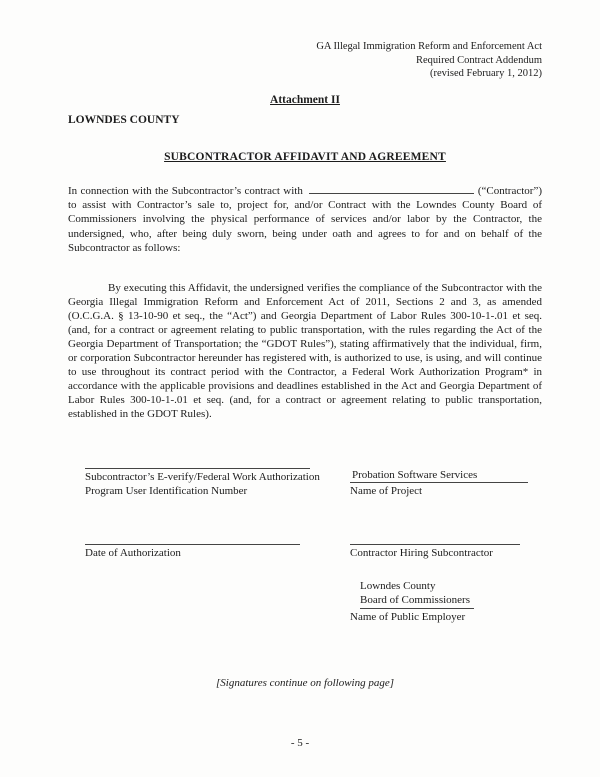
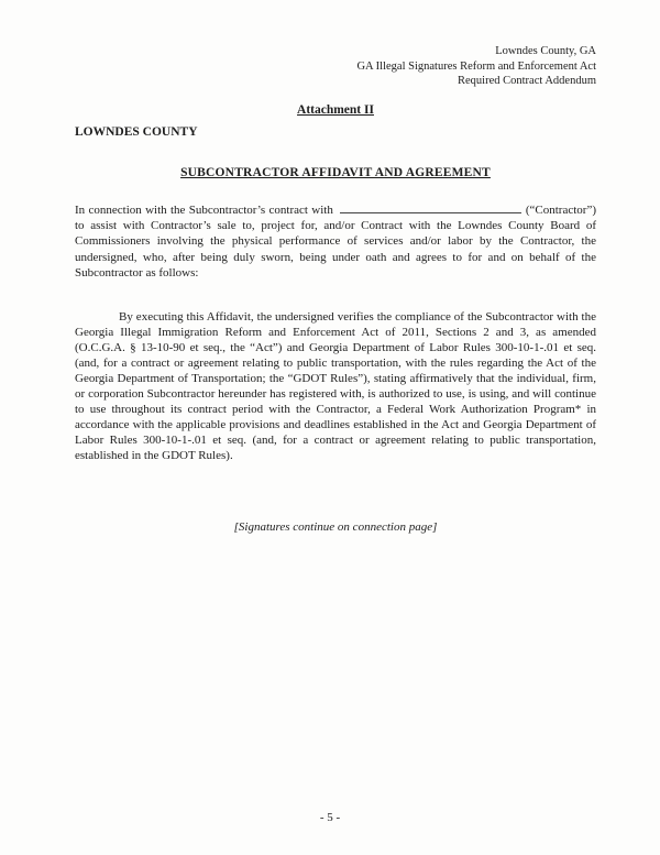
+ Lowndes County, GA
- GA Illegal Immigration Reform and Enforcement Act
+ GA Illegal Signatures Reform and Enforcement Act
  Required Contract Addendum
- (revised February 1, 2012)
  Attachment II
  LOWNDES COUNTY
  SUBCONTRACTOR AFFIDAVIT AND AGREEMENT
  In connection with the Subcontractor’s contract with (“Contractor”) to assist with Contractor’s sale to, project for, and/or Contract with the Lowndes County Board of Commissioners involving the physical performance of services and/or labor by the Contractor, the undersigned, who, after being duly sworn, being under oath and agrees to for and on behalf of the Subcontractor as follows:
  By executing this Affidavit, the undersigned verifies the compliance of the Subcontractor with the Georgia Illegal Immigration Reform and Enforcement Act of 2011, Sections 2 and 3, as amended (O.C.G.A. § 13-10-90 et seq., the “Act”) and Georgia Department of Labor Rules 300-10-1-.01 et seq. (and, for a contract or agreement relating to public transportation, with the rules regarding the Act of the Georgia Department of Transportation; the “GDOT Rules”), stating affirmatively that the individual, firm, or corporation Subcontractor hereunder has registered with, is authorized to use, is using, and will continue to use throughout its contract period with the Contractor, a Federal Work Authorization Program* in accordance with the applicable provisions and deadlines established in the Act and Georgia Department of Labor Rules 300-10-1-.01 et seq. (and, for a contract or agreement relating to public transportation, established in the GDOT Rules).
- Subcontractor’s E-verify/Federal Work Authorization Program User Identification Number
- Probation Software Services
- Name of Project
- Date of Authorization
- Contractor Hiring Subcontractor
- Lowndes County
- Board of Commissioners
- Name of Public Employer
- [Signatures continue on following page]
+ [Signatures continue on connection page]
  - 5 -
